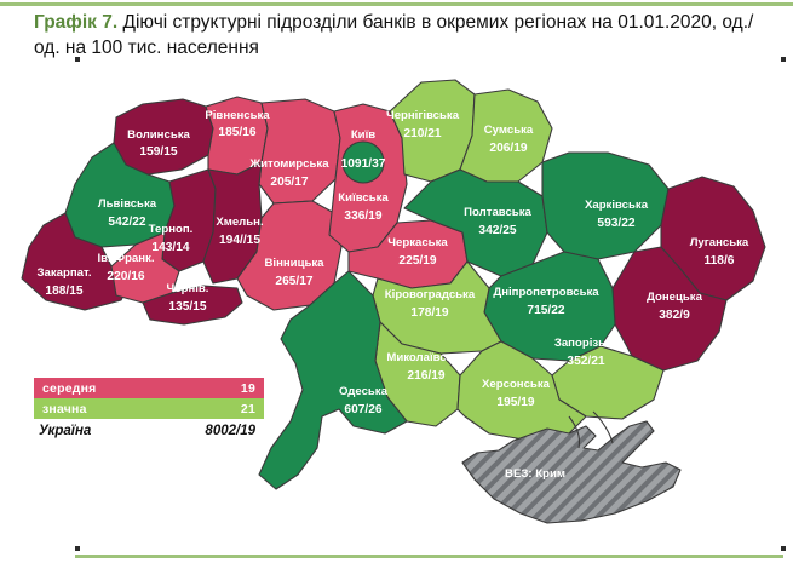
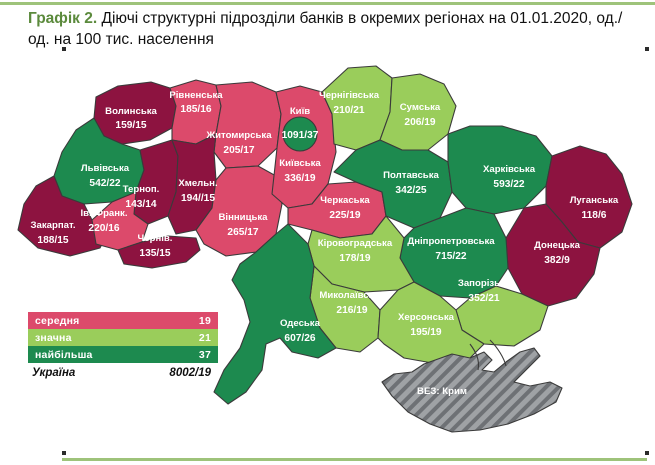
- Графік 7. Діючі структурні підрозділи банків в окремих регіонах на 01.01.2020, од./од. на 100 тис. населення
+ Графік 2. Діючі структурні підрозділи банків в окремих регіонах на 01.01.2020, од./од. на 100 тис. населення
  Волинська
  159/15
  Рівненська
  185/16
  Львівська
  542/22
  Житомирська
  205/17
  Терноп.
  143/14
  Хмельн.
  194//15
  Ів.-Франк.
  220/16
  Закарпат.
  188/15
  Чернів.
  135/15
  Вінницька
  265/17
  Київ
  1091/37
  Київська
  336/19
  Чернігівська
  210/21
  Сумська
  206/19
  Черкаська
  225/19
  Полтавська
  342/25
  Харківська
  593/22
  Луганська
  118/6
  Донецька
  382/9
  Дніпропетровська
  715/22
  Запорізька
  352/21
  Кіровоградська
  178/19
  Миколаївська
  216/19
  Херсонська
  195/19
  Одеська
  607/26
  ВЕЗ: Крим
  середня
  19
  значна
  21
+ найбільша
+ 37
  Україна
  8002/19
